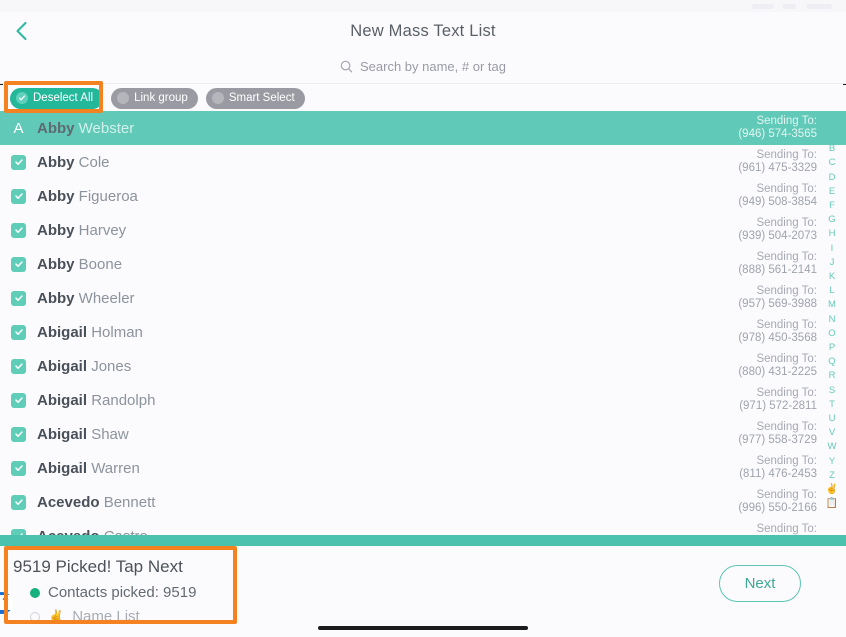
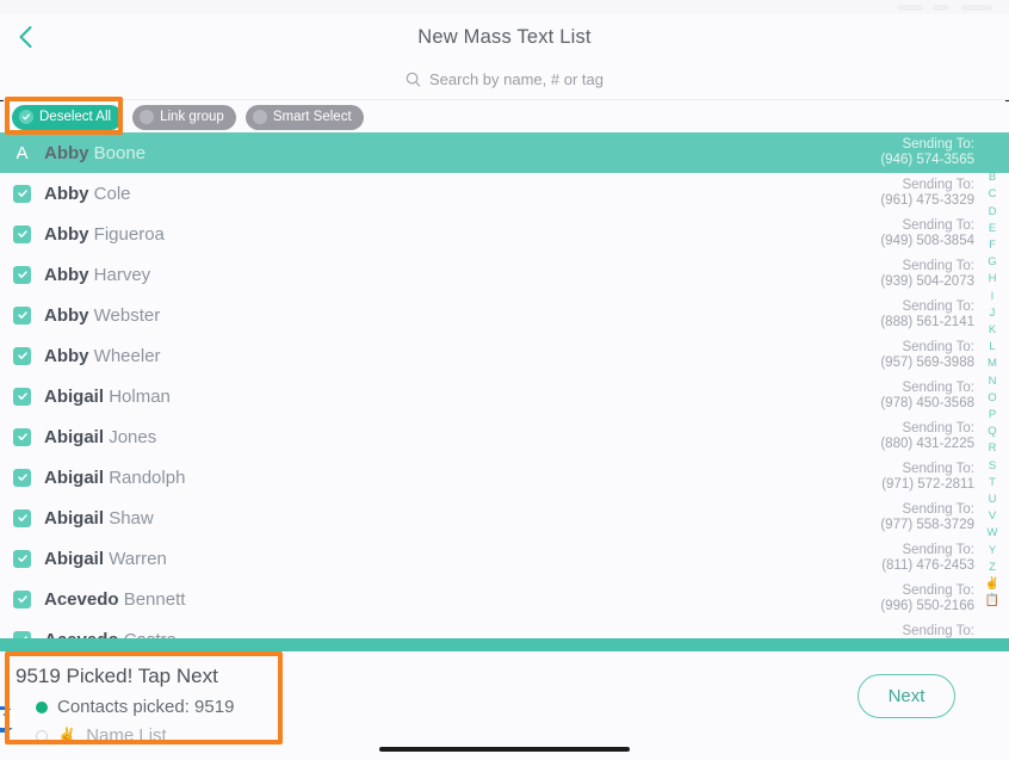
  New Mass Text List
  Search by name, # or tag
  Deselect All
  Link group
  Smart Select
  A
- Abby Webster
+ Abby Boone
  Sending To:
  (946) 574-3565
  Abby Cole
  Sending To:
  (961) 475-3329
  Abby Figueroa
  Sending To:
  (949) 508-3854
  Abby Harvey
  Sending To:
  (939) 504-2073
- Abby Boone
+ Abby Webster
  Sending To:
  (888) 561-2141
  Abby Wheeler
  Sending To:
  (957) 569-3988
  Abigail Holman
  Sending To:
  (978) 450-3568
  Abigail Jones
  Sending To:
  (880) 431-2225
  Abigail Randolph
  Sending To:
  (971) 572-2811
  Abigail Shaw
  Sending To:
  (977) 558-3729
  Abigail Warren
  Sending To:
  (811) 476-2453
  Acevedo Bennett
  Sending To:
  (996) 550-2166
  Sending To:
  B
  C
  D
  E
  F
  G
  H
  I
  J
  K
  L
  M
  N
  O
  P
  Q
  R
  S
  T
  U
  V
  W
  Y
  Z
  ✌️
  📋
  9519 Picked! Tap Next
  Contacts picked: 9519
  ✌️
  Name List
  ?
  Next
